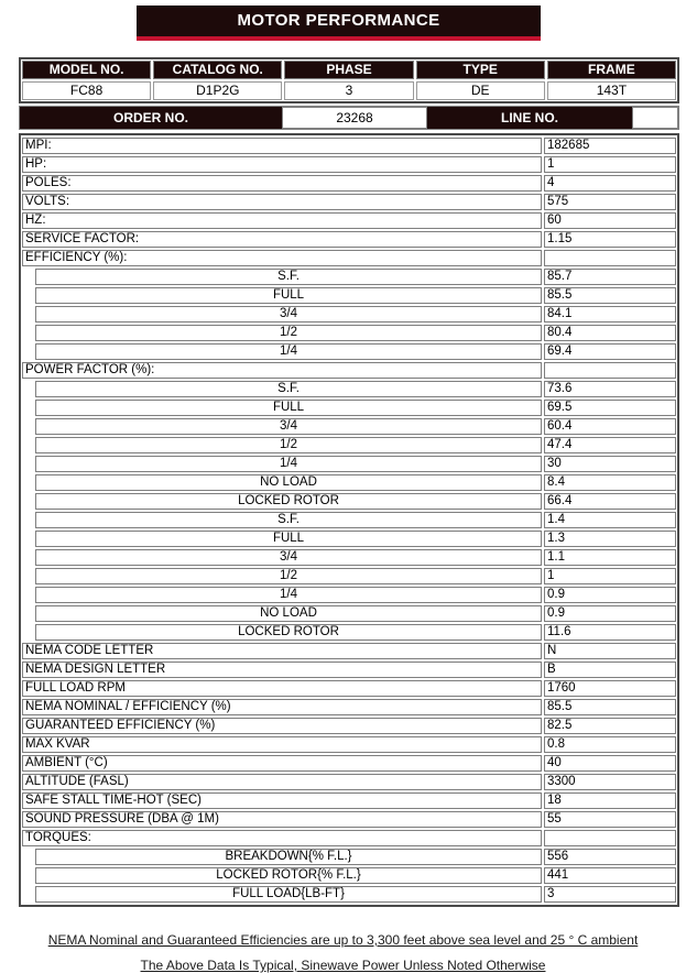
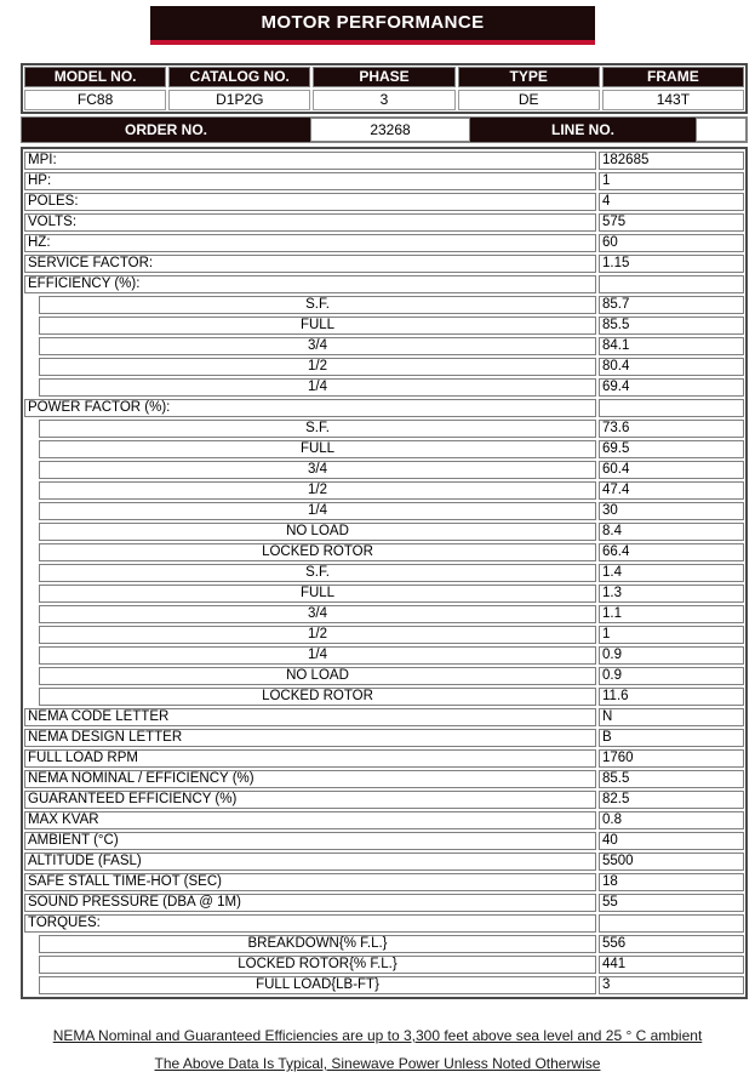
  MOTOR PERFORMANCE
  MODEL NO.
  CATALOG NO.
  PHASE
  TYPE
  FRAME
  FC88
  D1P2G
  3
  DE
  143T
  ORDER NO.
  23268
  LINE NO.
  MPI:
  182685
  HP:
  1
  POLES:
  4
  VOLTS:
  575
  HZ:
  60
  SERVICE FACTOR:
  1.15
  EFFICIENCY (%):
  S.F.
  85.7
  FULL
  85.5
  3/4
  84.1
  1/2
  80.4
  1/4
  69.4
  POWER FACTOR (%):
  S.F.
  73.6
  FULL
  69.5
  3/4
  60.4
  1/2
  47.4
  1/4
  30
  NO LOAD
  8.4
  LOCKED ROTOR
  66.4
  S.F.
  1.4
  FULL
  1.3
  3/4
  1.1
  1/2
  1
  1/4
  0.9
  NO LOAD
  0.9
  LOCKED ROTOR
  11.6
  NEMA CODE LETTER
  N
  NEMA DESIGN LETTER
  B
  FULL LOAD RPM
  1760
  NEMA NOMINAL / EFFICIENCY (%)
  85.5
  GUARANTEED EFFICIENCY (%)
  82.5
  MAX KVAR
  0.8
  AMBIENT (°C)
  40
  ALTITUDE (FASL)
- 3300
+ 5500
  SAFE STALL TIME-HOT (SEC)
  18
  SOUND PRESSURE (DBA @ 1M)
  55
  TORQUES:
  BREAKDOWN{% F.L.}
  556
  LOCKED ROTOR{% F.L.}
  441
  FULL LOAD{LB-FT}
  3
  NEMA Nominal and Guaranteed Efficiencies are up to 3,300 feet above sea level and 25 ° C ambient
  The Above Data Is Typical, Sinewave Power Unless Noted Otherwise
